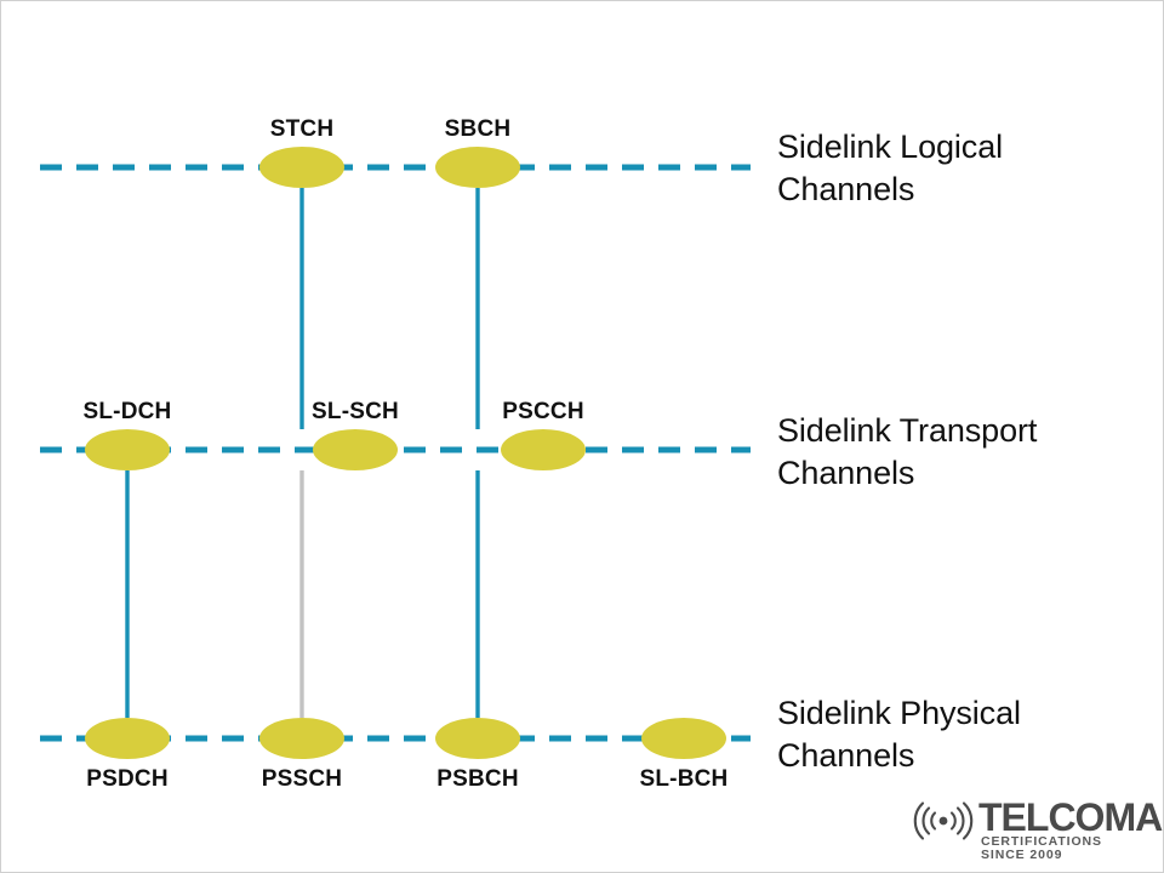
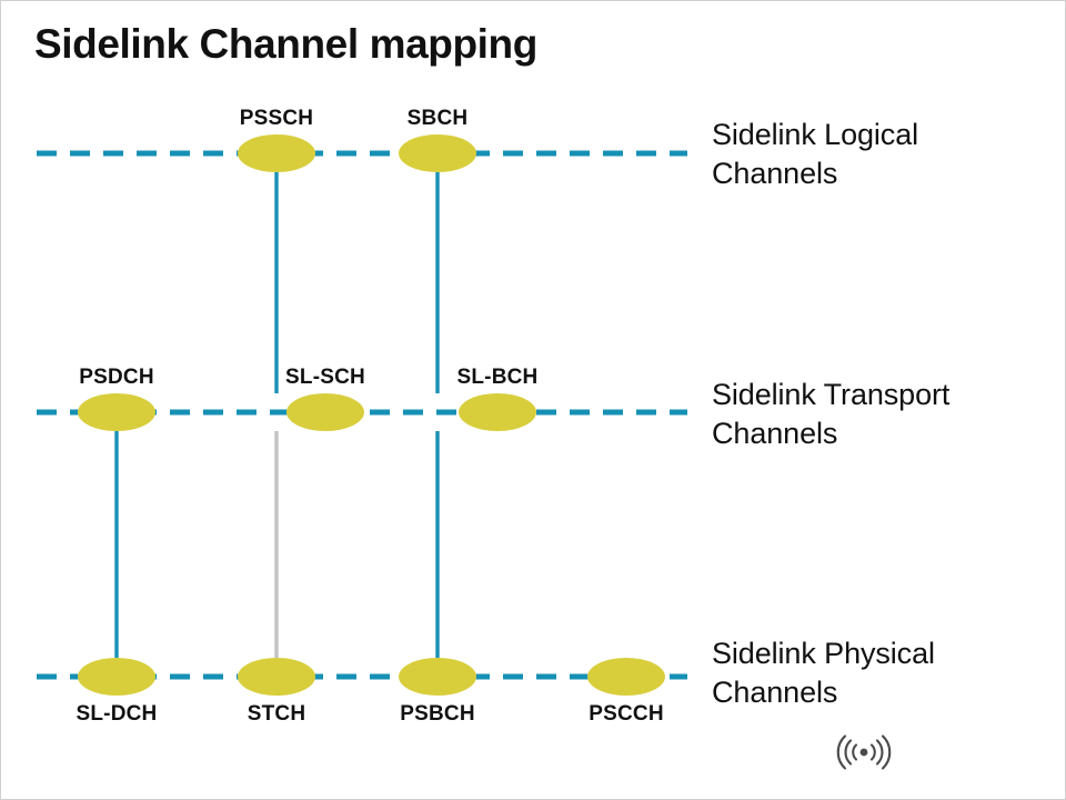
+ Sidelink Channel mapping
- STCH
+ PSSCH
  SBCH
- SL-DCH
+ PSDCH
  SL-SCH
- PSCCH
+ SL-BCH
- PSDCH
+ SL-DCH
- PSSCH
+ STCH
  PSBCH
- SL-BCH
+ PSCCH
  Sidelink Logical
  Channels
  Sidelink Transport
  Channels
  Sidelink Physical
  Channels
- TELCOMA
- CERTIFICATIONS SINCE 2009
